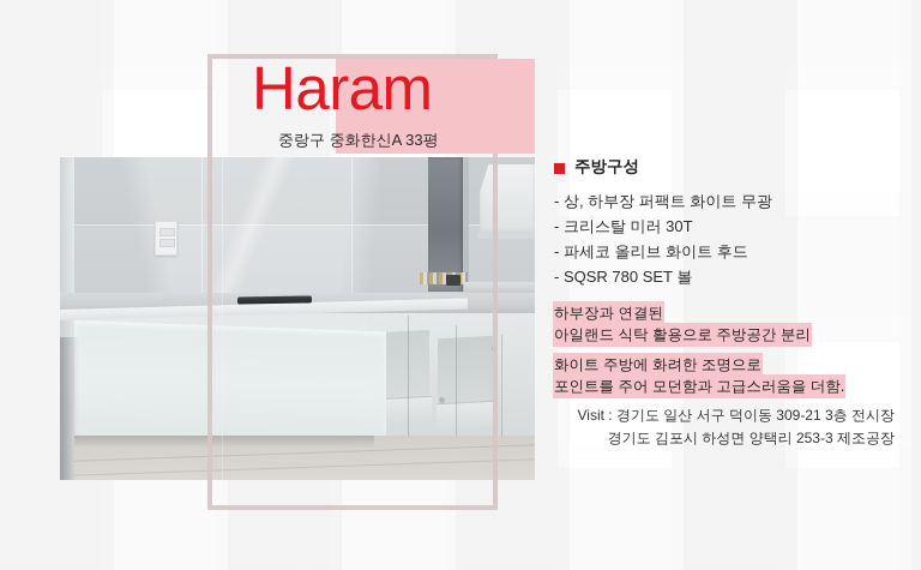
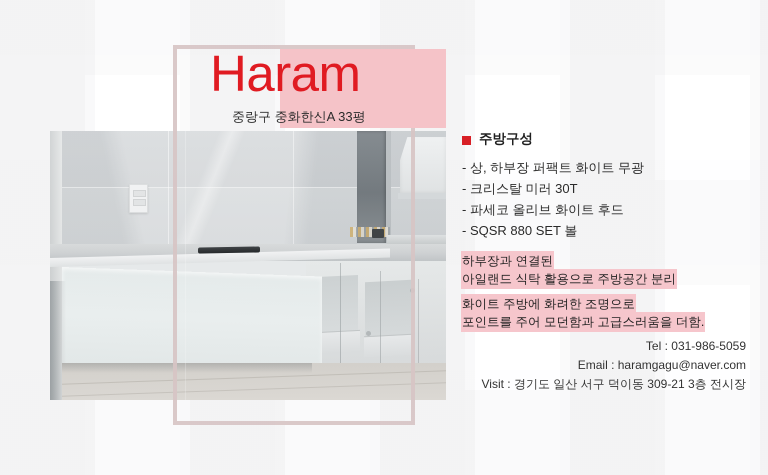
  Haram
  중랑구 중화한신A 33평
  주방구성
  - 상, 하부장 퍼팩트 화이트 무광
  - 크리스탈 미러 30T
  - 파세코 올리브 화이트 후드
- - SQSR 780 SET 볼
+ - SQSR 880 SET 볼
  하부장과 연결된
  아일랜드 식탁 활용으로 주방공간 분리
  화이트 주방에 화려한 조명으로
  포인트를 주어 모던함과 고급스러움을 더함.
+ Tel : 031-986-5059
+ Email : haramgagu@naver.com
  Visit : 경기도 일산 서구 덕이동 309-21 3층 전시장
- 경기도 김포시 하성면 양택리 253-3 제조공장
